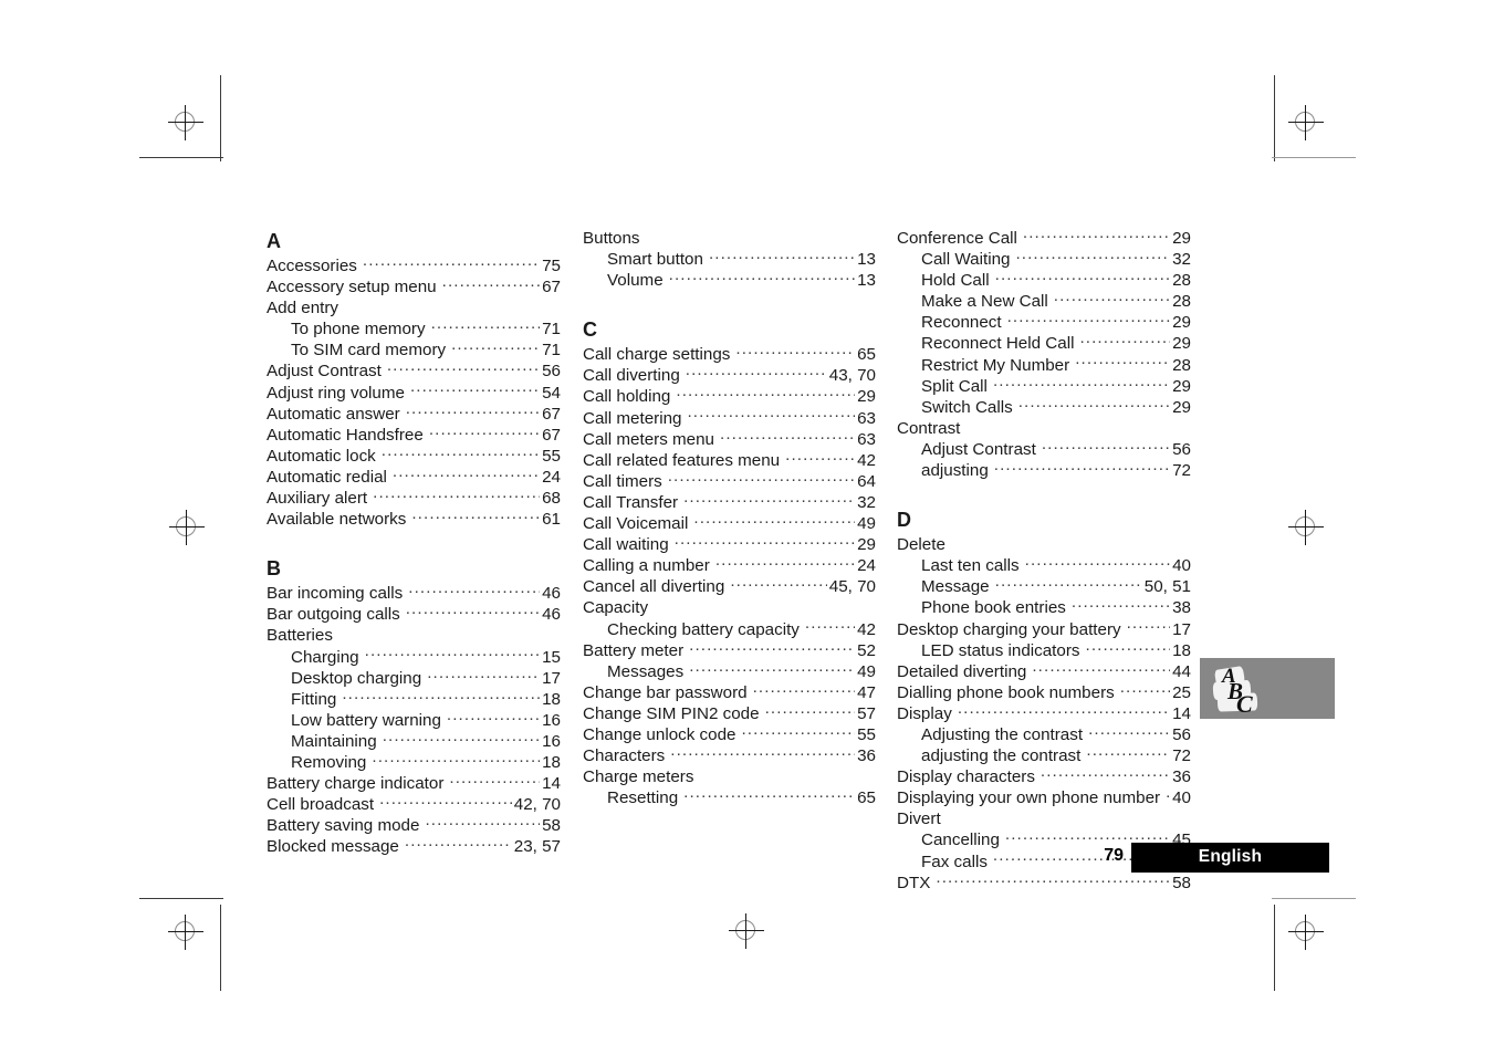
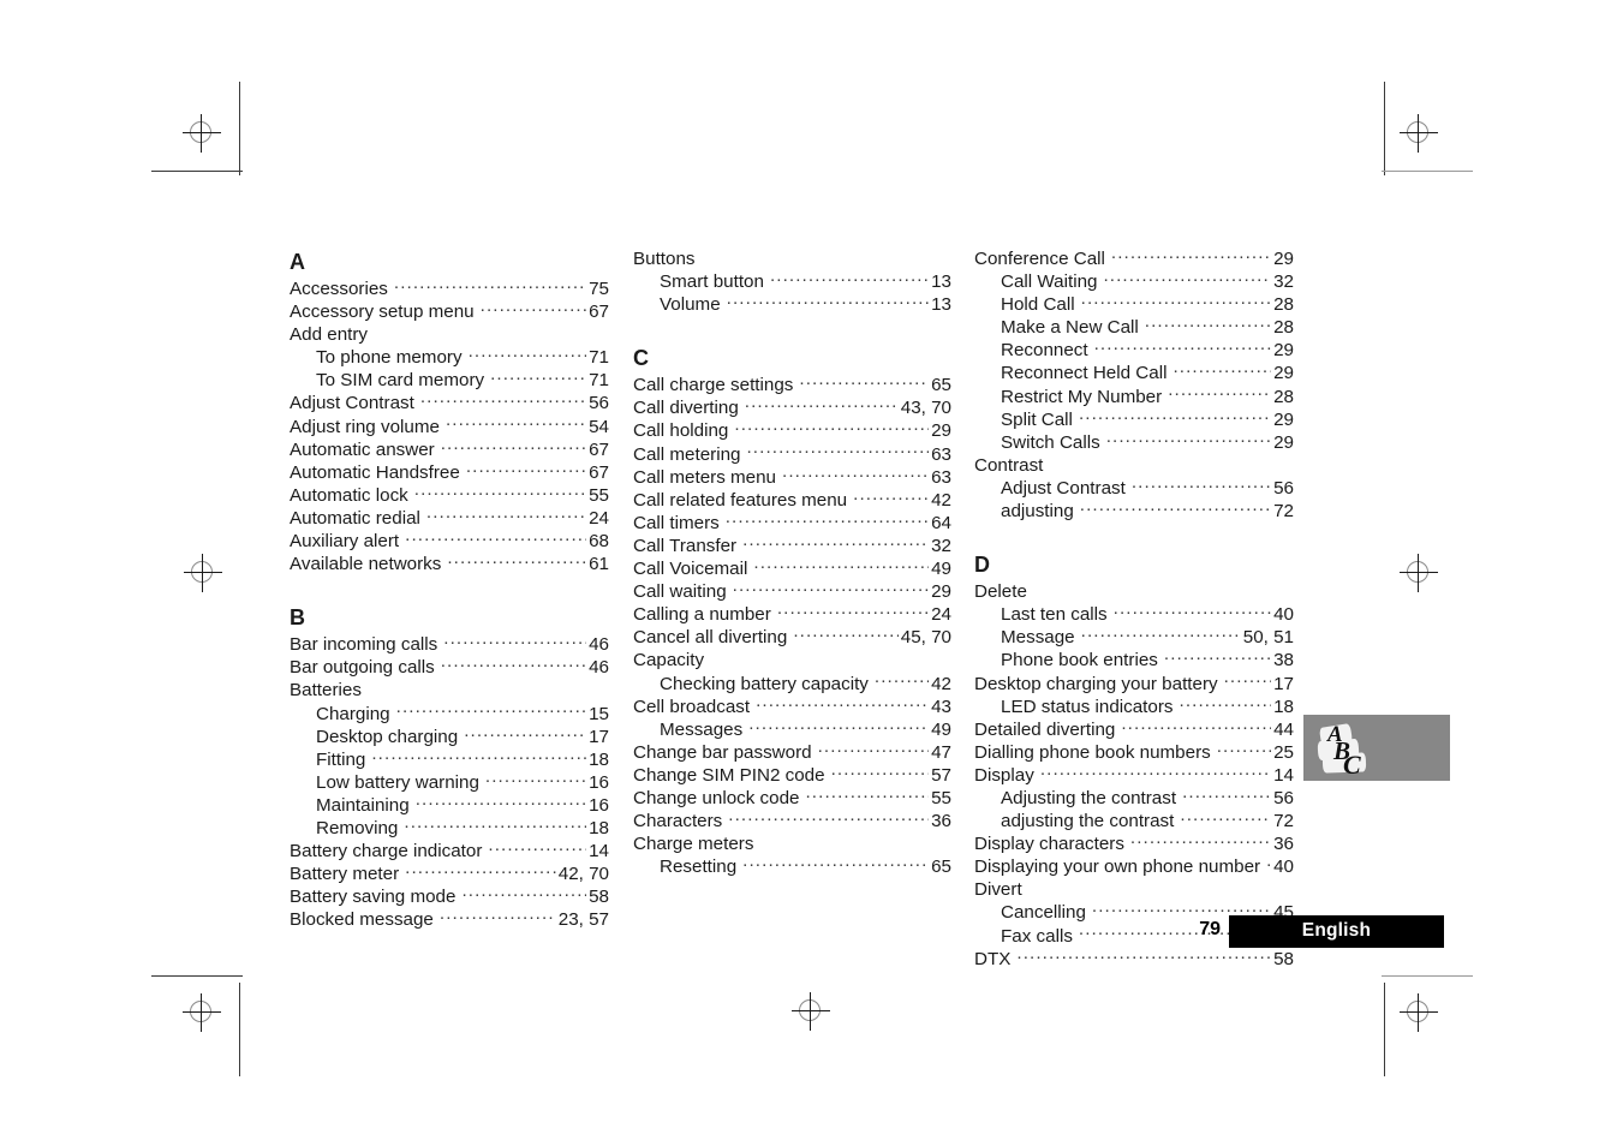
  A
  Accessories
  75
  Accessory setup menu
  67
  Add entry
  To phone memory
  71
  To SIM card memory
  71
  Adjust Contrast
  56
  Adjust ring volume
  54
  Automatic answer
  67
  Automatic Handsfree
  67
  Automatic lock
  55
  Automatic redial
  24
  Auxiliary alert
  68
  Available networks
  61
  B
  Bar incoming calls
  46
  Bar outgoing calls
  46
  Batteries
  Charging
  15
  Desktop charging
  17
  Fitting
  18
  Low battery warning
  16
  Maintaining
  16
  Removing
  18
  Battery charge indicator
  14
- Cell broadcast
+ Battery meter
  42, 70
  Battery saving mode
  58
  Blocked message
  23, 57
  Buttons
  Smart button
  13
  Volume
  13
  C
  Call charge settings
  65
  Call diverting
  43, 70
  Call holding
  29
  Call metering
  63
  Call meters menu
  63
  Call related features menu
  42
  Call timers
  64
  Call Transfer
  32
  Call Voicemail
  49
  Call waiting
  29
  Calling a number
  24
  Cancel all diverting
  45, 70
  Capacity
  Checking battery capacity
  42
- Battery meter
+ Cell broadcast
- 52
+ 43
  Messages
  49
  Change bar password
  47
  Change SIM PIN2 code
  57
  Change unlock code
  55
  Characters
  36
  Charge meters
  Resetting
  65
  Conference Call
  29
  Call Waiting
  32
  Hold Call
  28
  Make a New Call
  28
  Reconnect
  29
  Reconnect Held Call
  29
  Restrict My Number
  28
  Split Call
  29
  Switch Calls
  29
  Contrast
  Adjust Contrast
  56
  adjusting
  72
  D
  Delete
  Last ten calls
  40
  Message
  50, 51
  Phone book entries
  38
  Desktop charging your battery
  17
  LED status indicators
  18
  Detailed diverting
  44
  Dialling phone book numbers
  25
  Display
  14
  Adjusting the contrast
  56
  adjusting the contrast
  72
  Display characters
  36
  Displaying your own phone number
  40
  Divert
  Cancelling
  45
  Fax calls
  DTX
  58
  A
  B
  C
  79
  English
